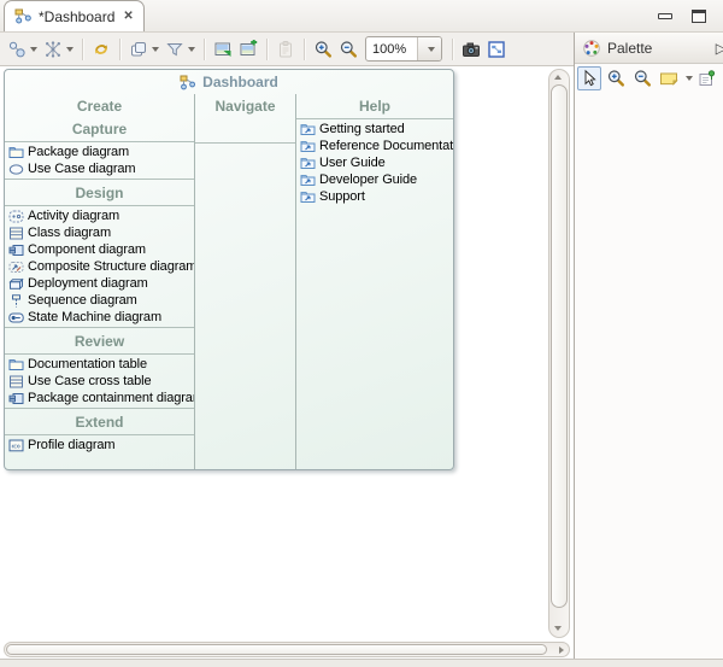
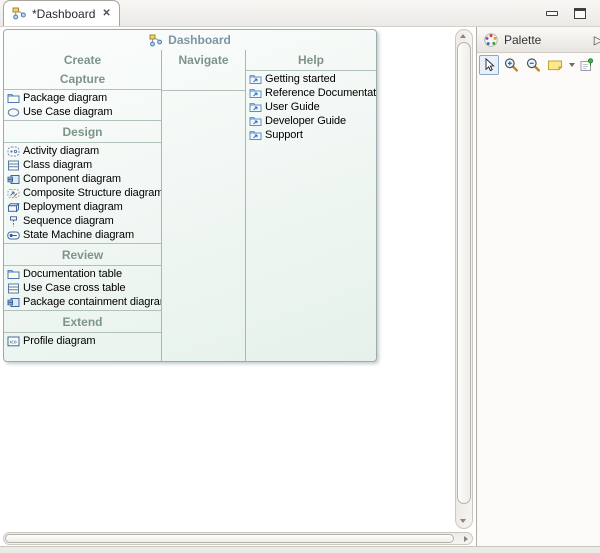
  *Dashboard
  ✕
- 100%
  Dashboard
  Create
  Capture
  Package diagram
  Use Case diagram
  Design
  Activity diagram
  Class diagram
  Component diagram
  Composite Structure diagram
  Deployment diagram
  Sequence diagram
  State Machine diagram
  Review
  Documentation table
  Use Case cross table
  Package containment diagra
  Extend
  Profile diagram
  Navigate
  Help
  Getting started
  Reference Documentat
  User Guide
  Developer Guide
  Support
  Palette
  ▷
